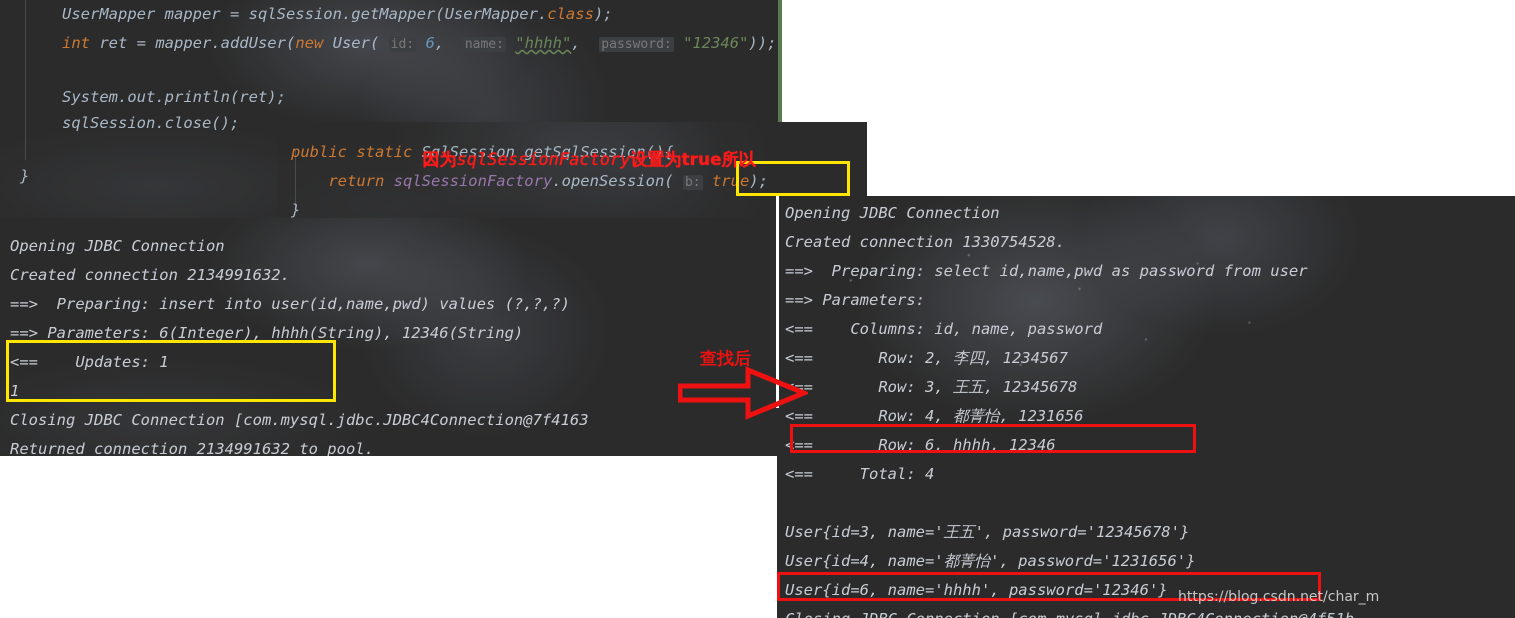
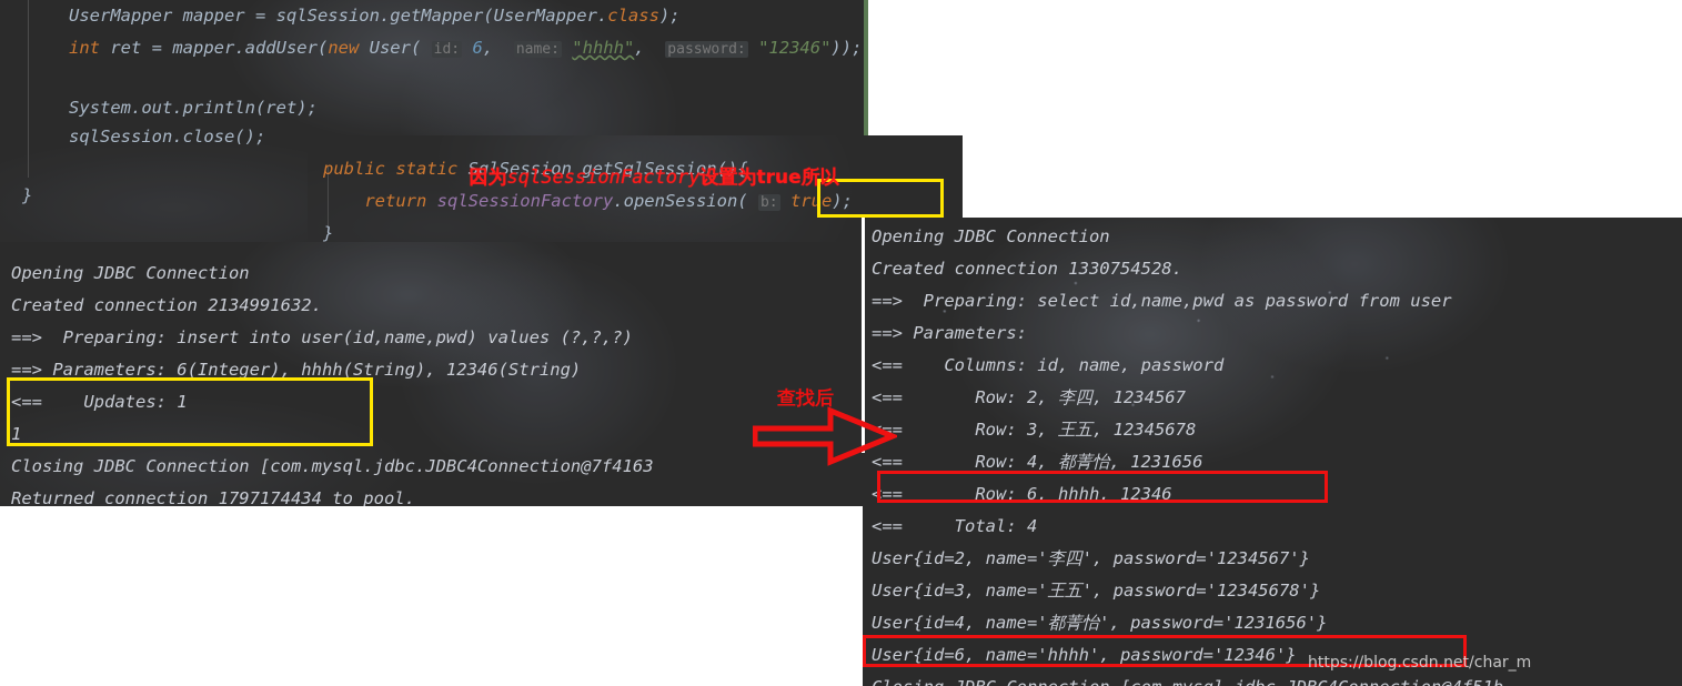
  UserMapper mapper = sqlSession.getMapper(UserMapper.class);
  int ret = mapper.addUser(new User( id: 6, name: "hhhh", password: "12346"));
  System.out.println(ret);
  sqlSession.close();
  }
  public static SqlSession getSqlSession(){
  return sqlSessionFactory.openSession( b: true);
  }
  因为sqlSessionFactory设置为true所以
  Opening JDBC Connection
  Created connection 2134991632.
  ==> Preparing: insert into user(id,name,pwd) values (?,?,?)
  ==> Parameters: 6(Integer), hhhh(String), 12346(String)
  <== Updates: 1
  1
  Closing JDBC Connection [com.mysql.jdbc.JDBC4Connection@7f4163
- Returned connection 2134991632 to pool.
+ Returned connection 1797174434 to pool.
  Opening JDBC Connection
  Created connection 1330754528.
  ==> Preparing: select id,name,pwd as password from user
  ==> Parameters:
  <== Columns: id, name, password
  <== Row: 2, 李四, 1234567
  == Row: 3, 王五, 12345678
  <== Row: 4, 都菁怡, 1231656
  <== Row: 6, hhhh, 12346
  <== Total: 4
+ User{id=2, name='李四', password='1234567'}
  User{id=3, name='王五', password='12345678'}
  User{id=4, name='都菁怡', password='1231656'}
  User{id=6, name='hhhh', password='12346'}
  查找后
  https://blog.csdn.net/char_m
